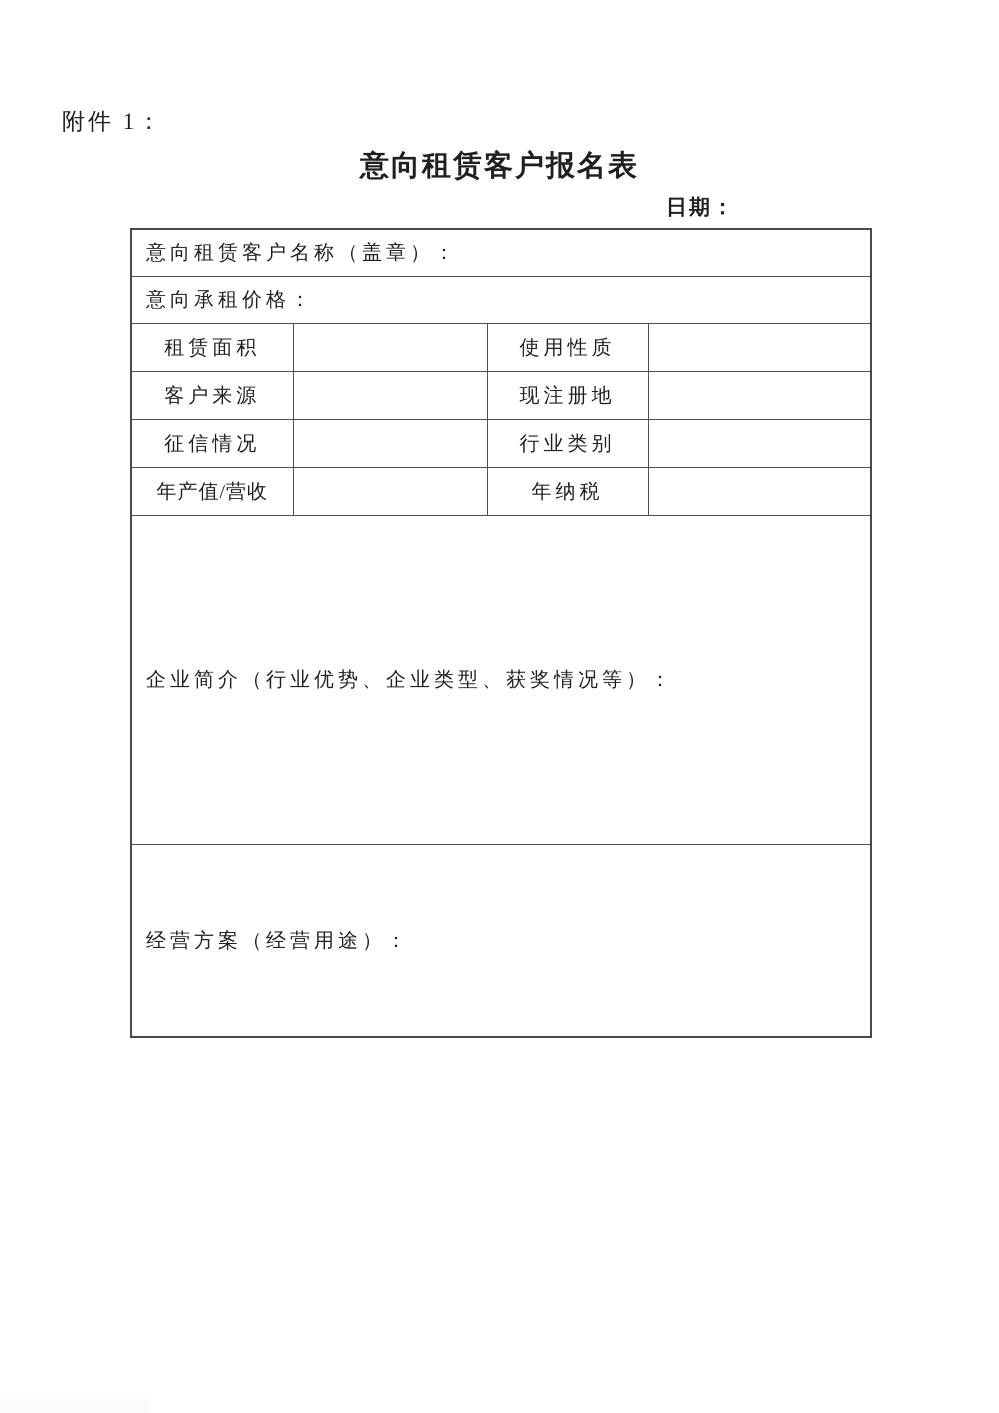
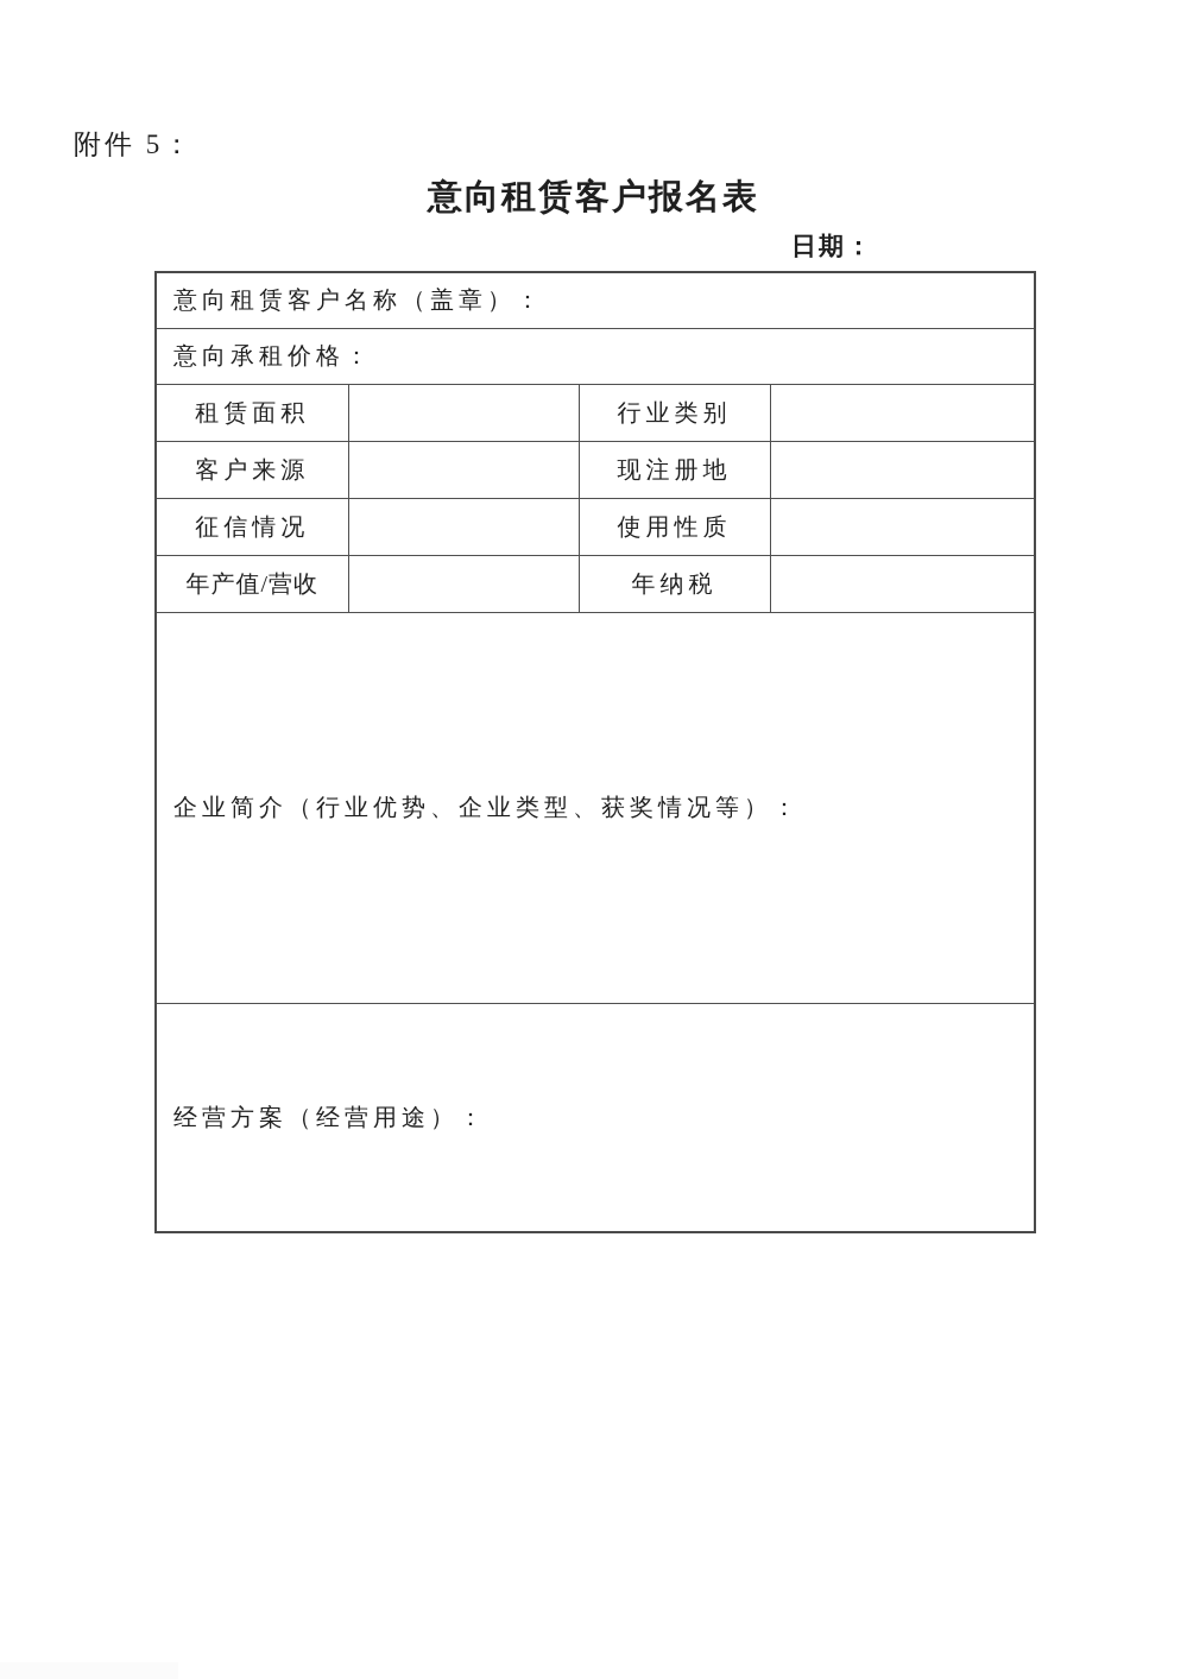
- 附件 1：
+ 附件 5：
  意向租赁客户报名表
  日期：
  意向租赁客户名称（盖章）：
  意向承租价格：
- 租赁面积		使用性质
+ 租赁面积		行业类别
  客户来源		现注册地
- 征信情况		行业类别
+ 征信情况		使用性质
  年产值/营收		年纳税
  企业简介（行业优势、企业类型、获奖情况等）：
  经营方案（经营用途）：
